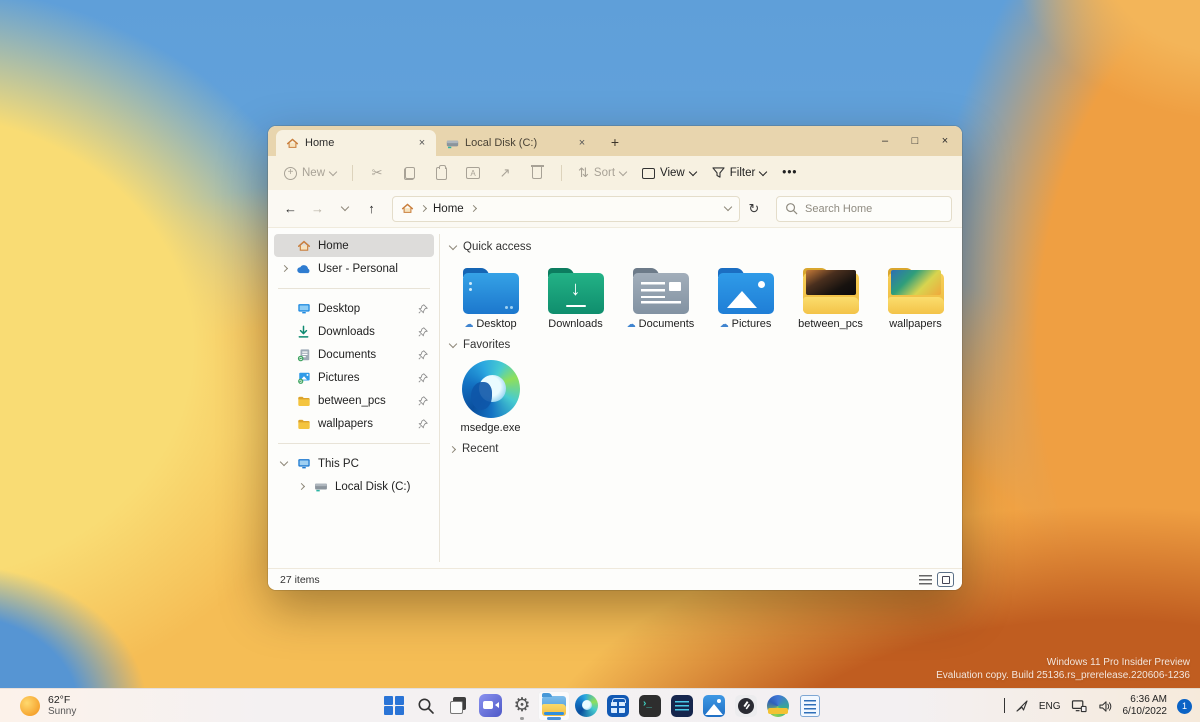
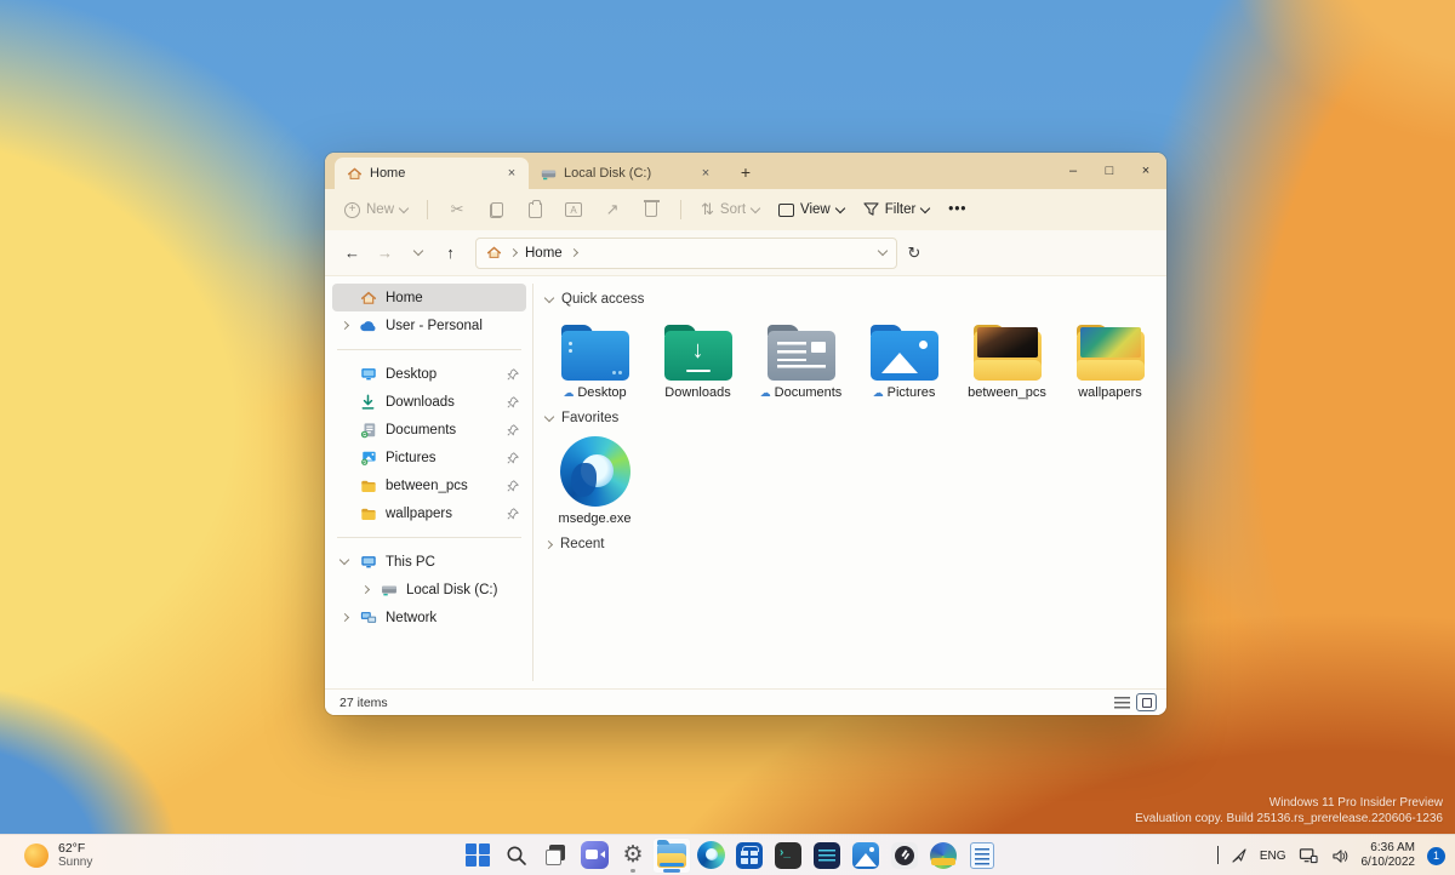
  Windows 11 Pro Insider Preview
  Evaluation copy. Build 25136.rs_prerelease.220606-1236
  Home
  ×
  Local Disk (C:)
  ×
  +
  –
  □
  ×
  +
  New
  ✂
  A
  ↗
  ⇅
  Sort
  View
  Filter
  •••
  ←
  →
  ↑
  Home
  ↻
- Search Home
  Home
  User - Personal
  Desktop
  Downloads
  Documents
  Pictures
  between_pcs
  wallpapers
  This PC
  Local Disk (C:)
+ Network
  Quick access
  ☁
  Desktop
  ↓
  Downloads
  ☁
  Documents
  ☁
  Pictures
  between_pcs
  wallpapers
  Favorites
  msedge.exe
  Recent
  27 items
  62°F
  Sunny
  ⚙
  ENG
  6:36 AM
  6/10/2022
  1
